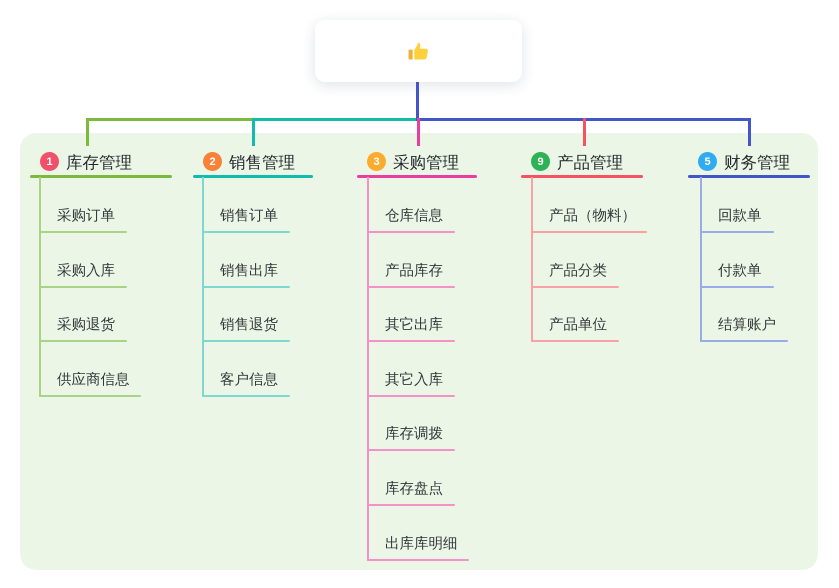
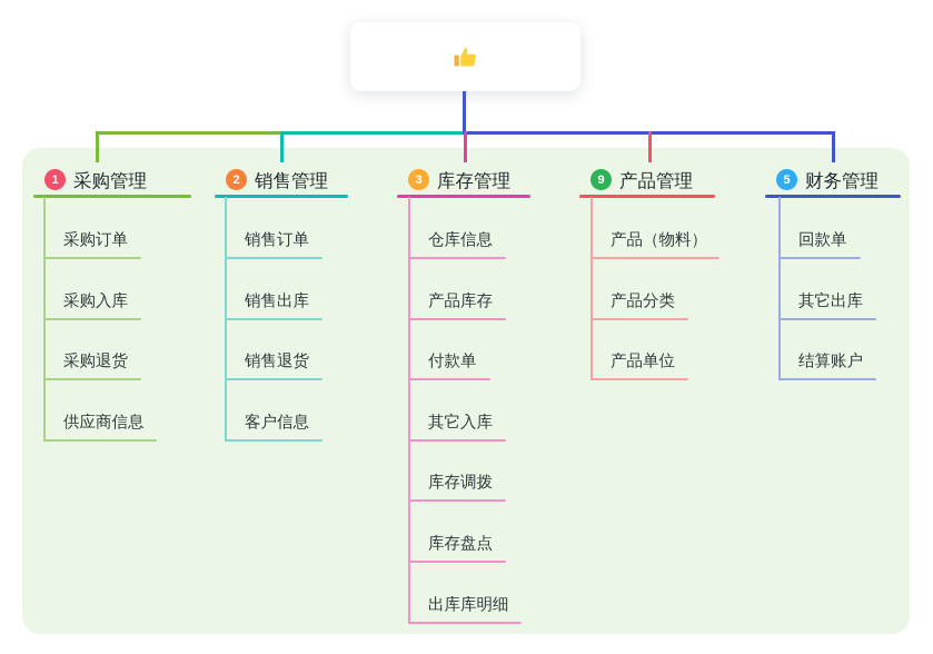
  1
- 库存管理
+ 采购管理
  采购订单
  采购入库
  采购退货
  供应商信息
  2
  销售管理
  销售订单
  销售出库
  销售退货
  客户信息
  3
- 采购管理
+ 库存管理
  仓库信息
  产品库存
- 其它出库
+ 付款单
  其它入库
  库存调拨
  库存盘点
  出库库明细
  9
  产品管理
  产品（物料）
  产品分类
  产品单位
  5
  财务管理
  回款单
- 付款单
+ 其它出库
  结算账户
